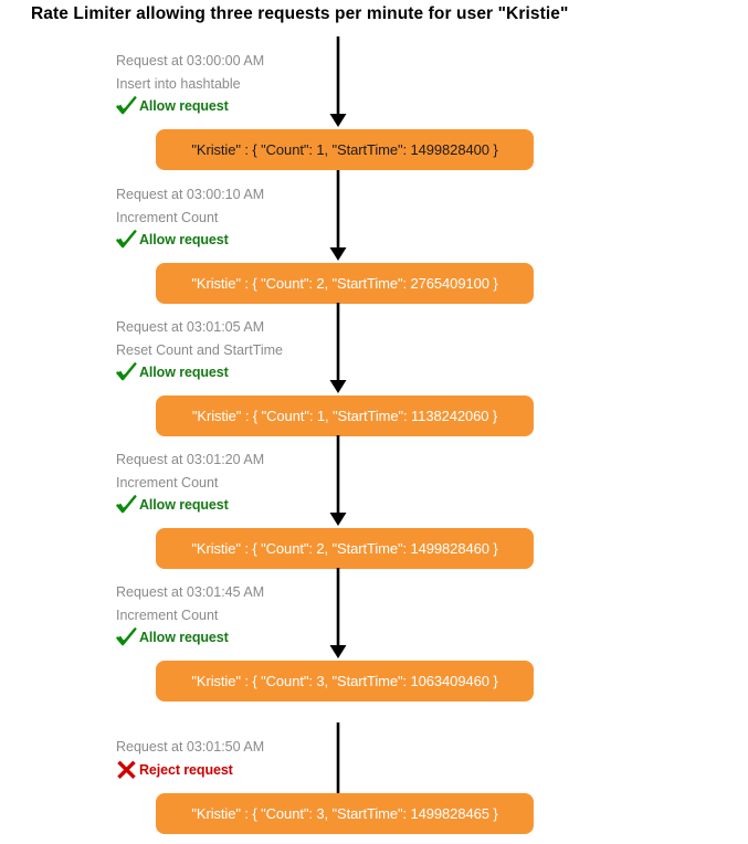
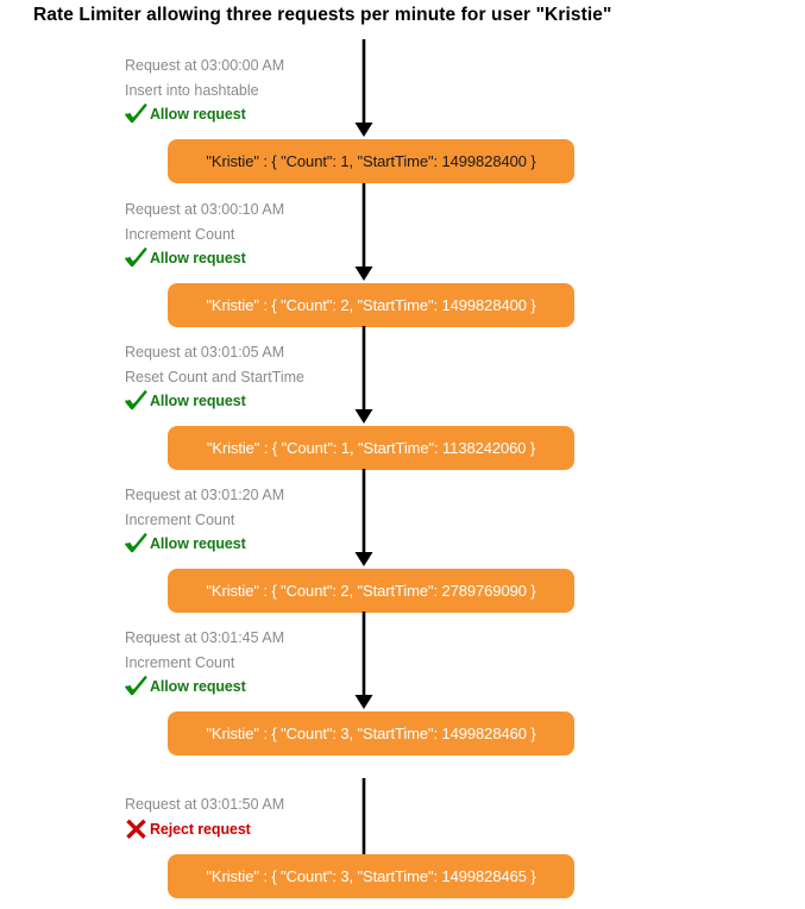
  Rate Limiter allowing three requests per minute for user "Kristie"
  Request at 03:00:00 AM
  Insert into hashtable
  Allow request
  "Kristie" : { "Count": 1, "StartTime": 1499828400 }
  Request at 03:00:10 AM
  Increment Count
  Allow request
- "Kristie" : { "Count": 2, "StartTime": 2765409100 }
+ "Kristie" : { "Count": 2, "StartTime": 1499828400 }
  Request at 03:01:05 AM
  Reset Count and StartTime
  Allow request
  "Kristie" : { "Count": 1, "StartTime": 1138242060 }
  Request at 03:01:20 AM
  Increment Count
  Allow request
- "Kristie" : { "Count": 2, "StartTime": 1499828460 }
+ "Kristie" : { "Count": 2, "StartTime": 2789769090 }
  Request at 03:01:45 AM
  Increment Count
  Allow request
- "Kristie" : { "Count": 3, "StartTime": 1063409460 }
+ "Kristie" : { "Count": 3, "StartTime": 1499828460 }
  Request at 03:01:50 AM
  Reject request
  "Kristie" : { "Count": 3, "StartTime": 1499828465 }
